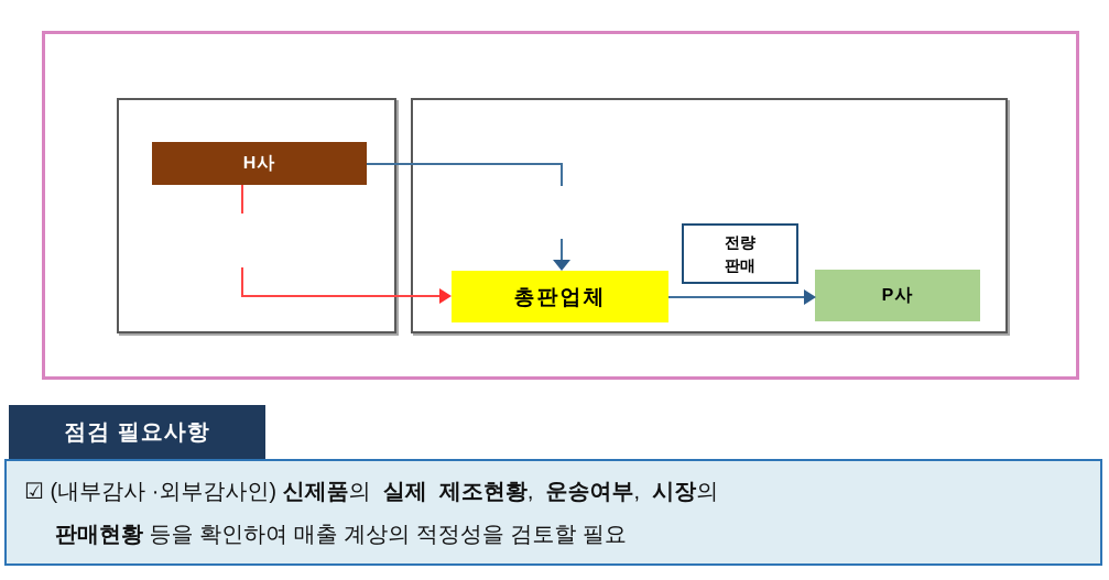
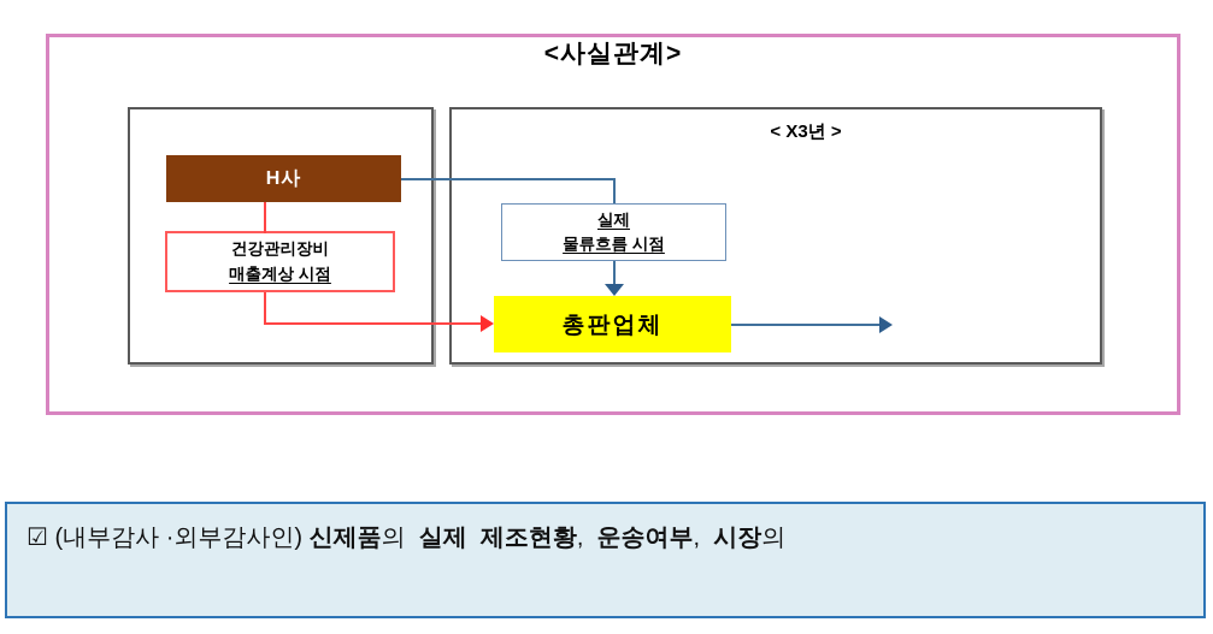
+ <사실관계>
+ < X3년 >
  H사
+ 건강관리장비
+ 매출계상 시점
+ 실제
+ 물류흐름 시점
  총판업체
- 전량
- 판매
- P사
- 점검 필요사항
  ☑ (내부감사 ·외부감사인) 신제품의 실제 제조현황, 운송여부, 시장의
- 판매현황 등을 확인하여 매출 계상의 적정성을 검토할 필요
